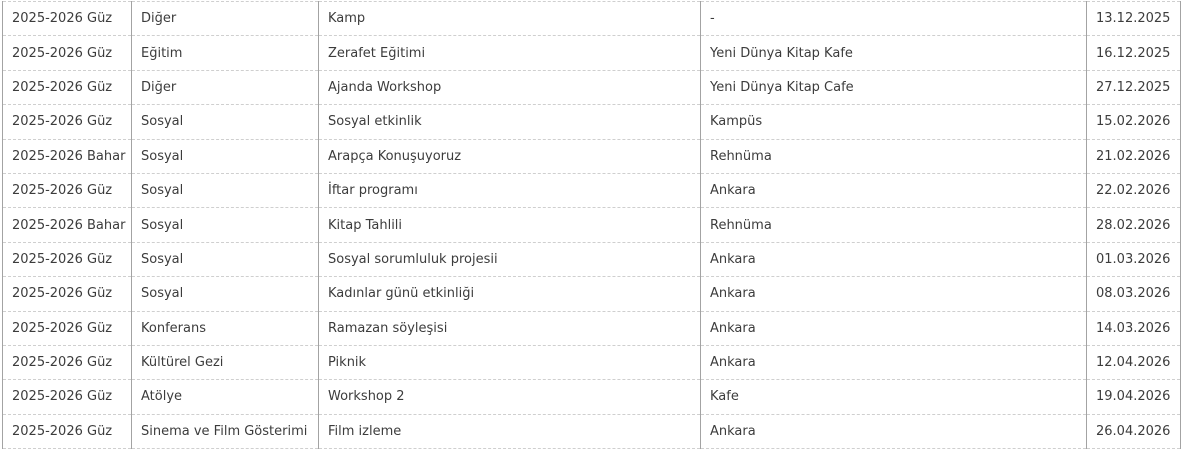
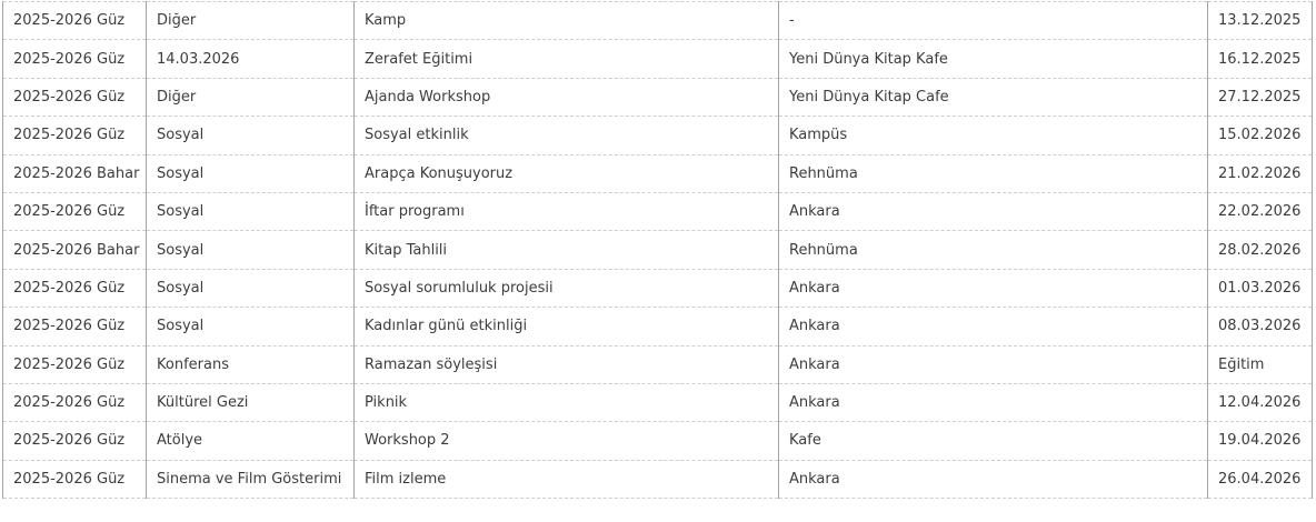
  2025-2026 Güz	Diğer	Kamp	-	13.12.2025
- 2025-2026 Güz	Eğitim	Zerafet Eğitimi	Yeni Dünya Kitap Kafe	16.12.2025
+ 2025-2026 Güz	14.03.2026	Zerafet Eğitimi	Yeni Dünya Kitap Kafe	16.12.2025
  2025-2026 Güz	Diğer	Ajanda Workshop	Yeni Dünya Kitap Cafe	27.12.2025
  2025-2026 Güz	Sosyal	Sosyal etkinlik	Kampüs	15.02.2026
  2025-2026 Bahar	Sosyal	Arapça Konuşuyoruz	Rehnüma	21.02.2026
  2025-2026 Güz	Sosyal	İftar programı	Ankara	22.02.2026
  2025-2026 Bahar	Sosyal	Kitap Tahlili	Rehnüma	28.02.2026
  2025-2026 Güz	Sosyal	Sosyal sorumluluk projesii	Ankara	01.03.2026
  2025-2026 Güz	Sosyal	Kadınlar günü etkinliği	Ankara	08.03.2026
- 2025-2026 Güz	Konferans	Ramazan söyleşisi	Ankara	14.03.2026
+ 2025-2026 Güz	Konferans	Ramazan söyleşisi	Ankara	Eğitim
  2025-2026 Güz	Kültürel Gezi	Piknik	Ankara	12.04.2026
  2025-2026 Güz	Atölye	Workshop 2	Kafe	19.04.2026
  2025-2026 Güz	Sinema ve Film Gösterimi	Film izleme	Ankara	26.04.2026
